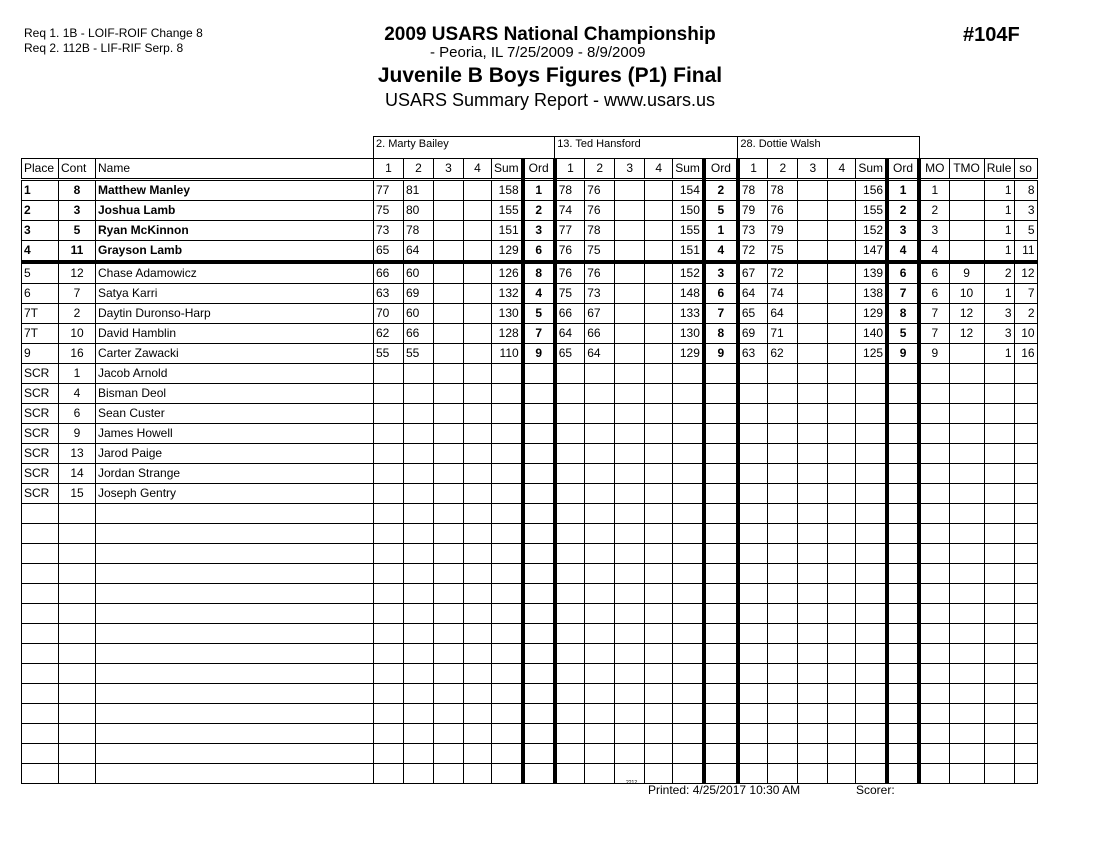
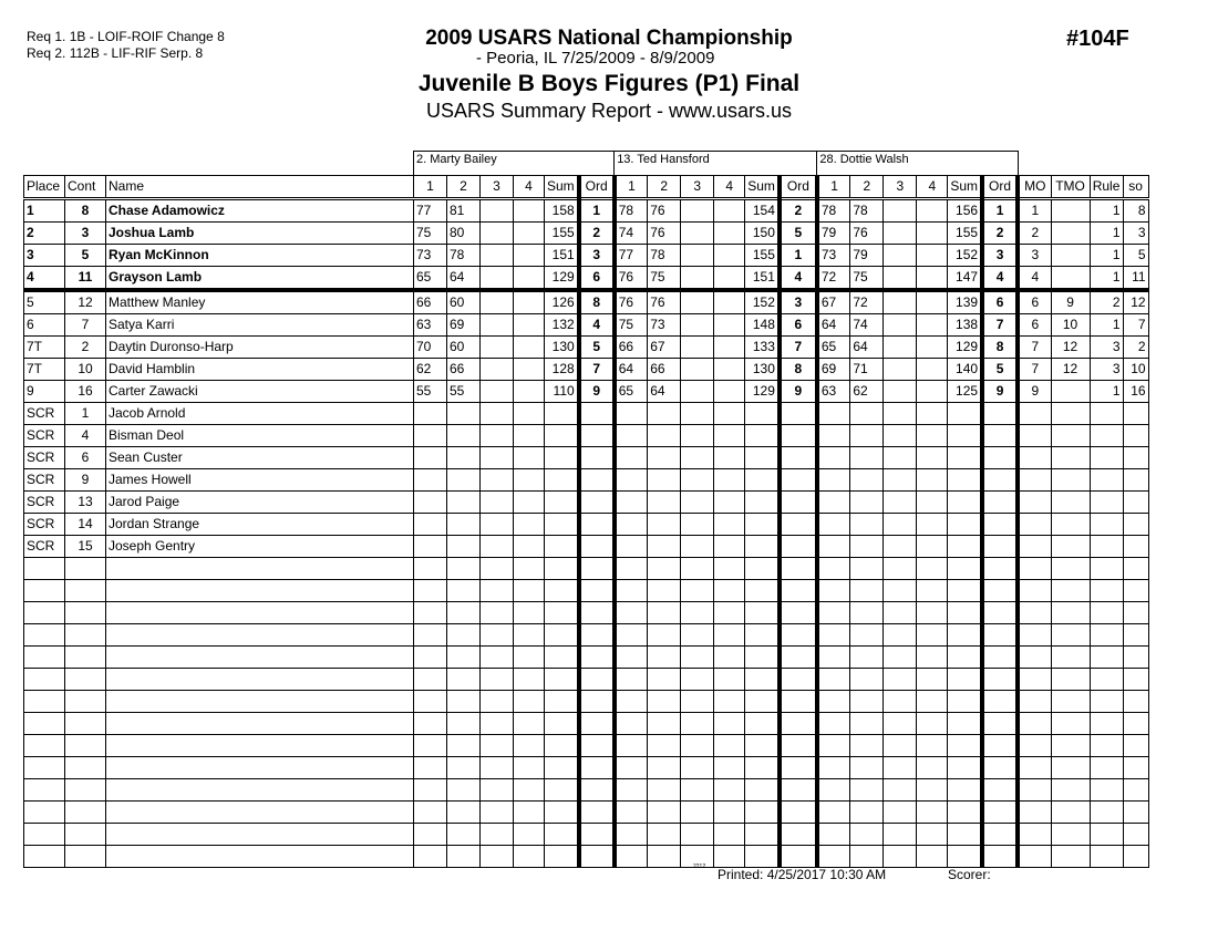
  Req 1. 1B - LOIF-ROIF Change 8
  Req 2. 112B - LIF-RIF Serp. 8
  2009 USARS National Championship
  - Peoria, IL 7/25/2009 - 8/9/2009
  Juvenile B Boys Figures (P1) Final
  USARS Summary Report - www.usars.us
  #104F
  	2. Marty Bailey	13. Ted Hansford	28. Dottie Walsh
  Place	Cont	Name	1	2	3	4	Sum	Ord	1	2	3	4	Sum	Ord	1	2	3	4	Sum	Ord	MO	TMO	Rule	so
- 1	8	Matthew Manley	77	81			158	1	78	76			154	2	78	78			156	1	1		1	8
+ 1	8	Chase Adamowicz	77	81			158	1	78	76			154	2	78	78			156	1	1		1	8
  2	3	Joshua Lamb	75	80			155	2	74	76			150	5	79	76			155	2	2		1	3
  3	5	Ryan McKinnon	73	78			151	3	77	78			155	1	73	79			152	3	3		1	5
  4	11	Grayson Lamb	65	64			129	6	76	75			151	4	72	75			147	4	4		1	11
- 5	12	Chase Adamowicz	66	60			126	8	76	76			152	3	67	72			139	6	6	9	2	12
+ 5	12	Matthew Manley	66	60			126	8	76	76			152	3	67	72			139	6	6	9	2	12
  6	7	Satya Karri	63	69			132	4	75	73			148	6	64	74			138	7	6	10	1	7
  7T	2	Daytin Duronso-Harp	70	60			130	5	66	67			133	7	65	64			129	8	7	12	3	2
  7T	10	David Hamblin	62	66			128	7	64	66			130	8	69	71			140	5	7	12	3	10
  9	16	Carter Zawacki	55	55			110	9	65	64			129	9	63	62			125	9	9		1	16
  SCR	1	Jacob Arnold
  SCR	4	Bisman Deol
  SCR	6	Sean Custer
  SCR	9	James Howell
  SCR	13	Jarod Paige
  SCR	14	Jordan Strange
  SCR	15	Joseph Gentry
  Printed: 4/25/2017 10:30 AM
  Scorer:
